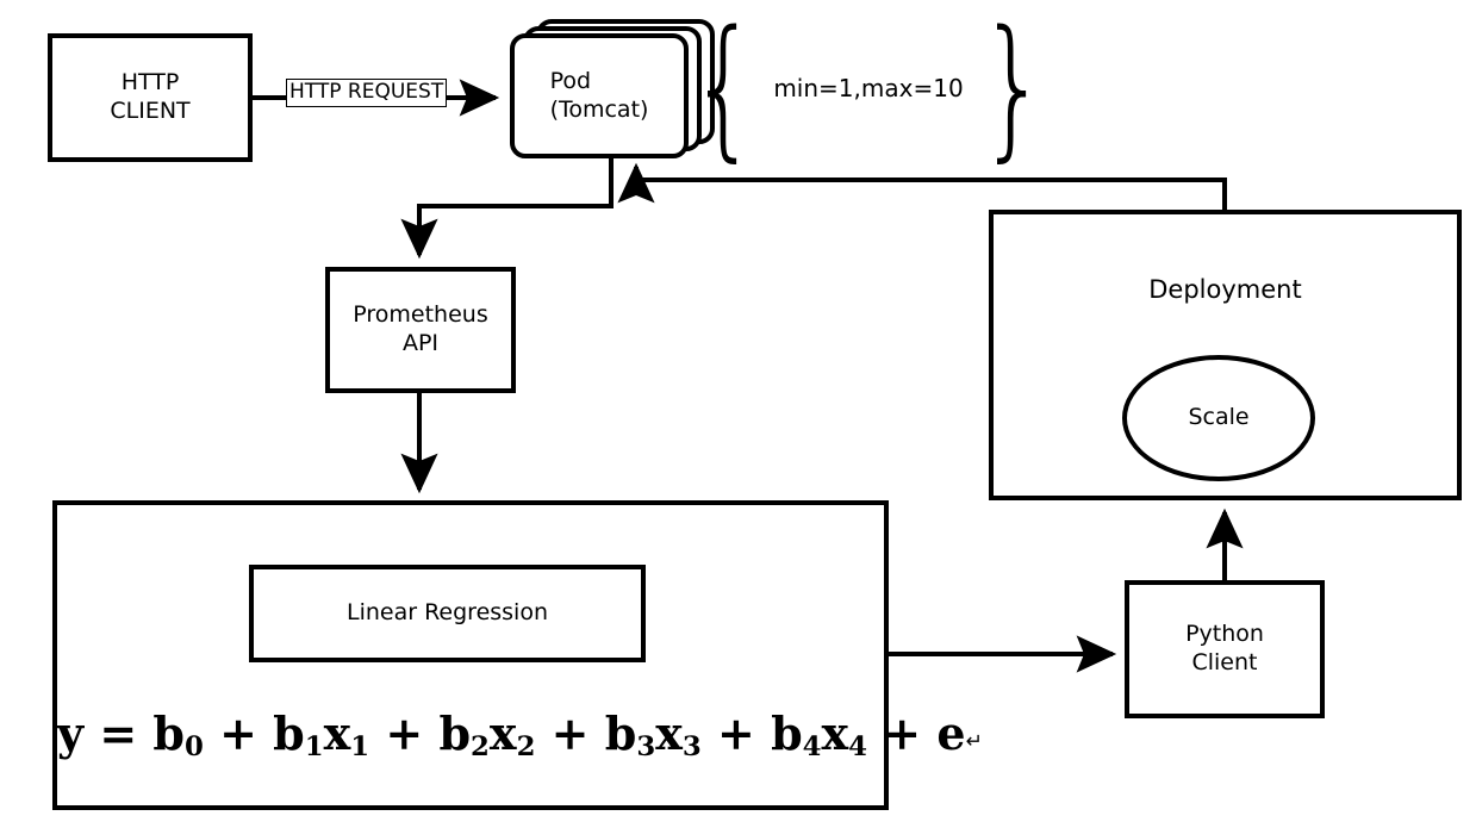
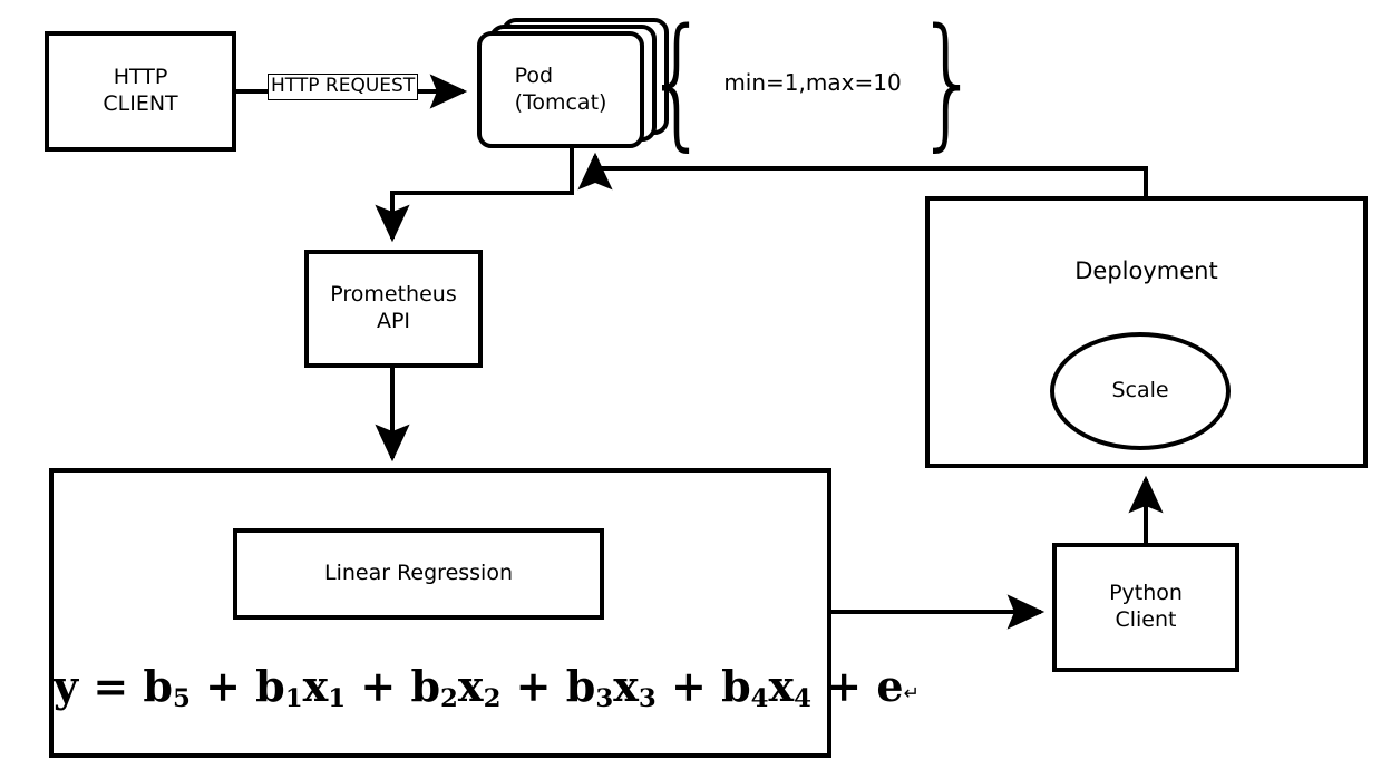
  HTTP
  CLIENT
  HTTP REQUEST
  Pod
  (Tomcat)
  {
  min=1,max=10
  }
  Prometheus
  API
  Deployment
  Scale
  Python
  Client
  Linear Regression
- y = b0 + b1x1 + b2x2 + b3x3 + b4x4 + e↵
+ y = b5 + b1x1 + b2x2 + b3x3 + b4x4 + e↵
